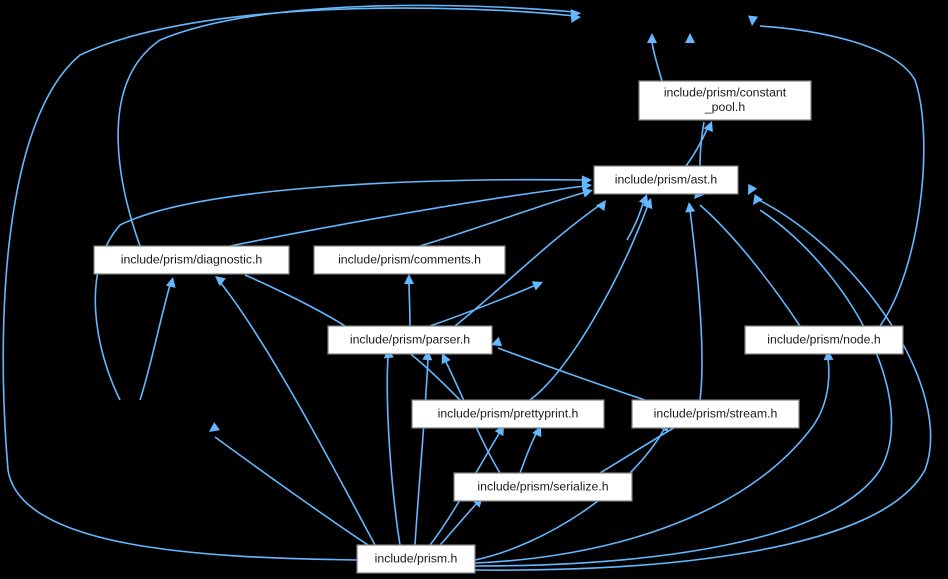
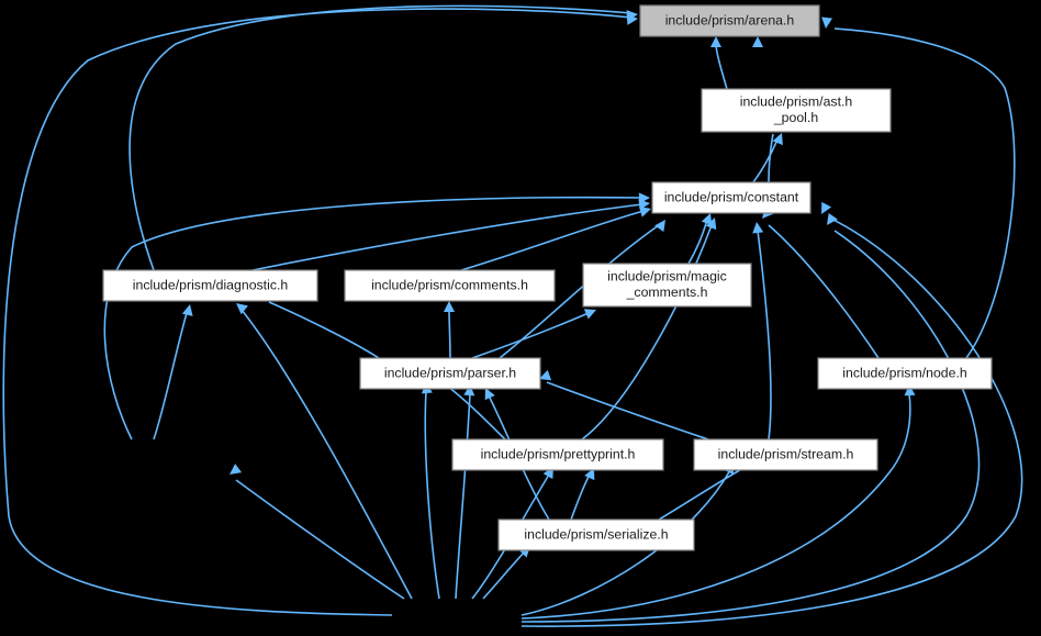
+ include/prism/arena.h
- include/prism/constant
+ include/prism/ast.h
  _pool.h
- include/prism/ast.h
+ include/prism/constant
  include/prism/diagnostic.h
  include/prism/comments.h
+ include/prism/magic
+ _comments.h
  include/prism/parser.h
  include/prism/node.h
  include/prism/prettyprint.h
  include/prism/stream.h
  include/prism/serialize.h
- include/prism.h
